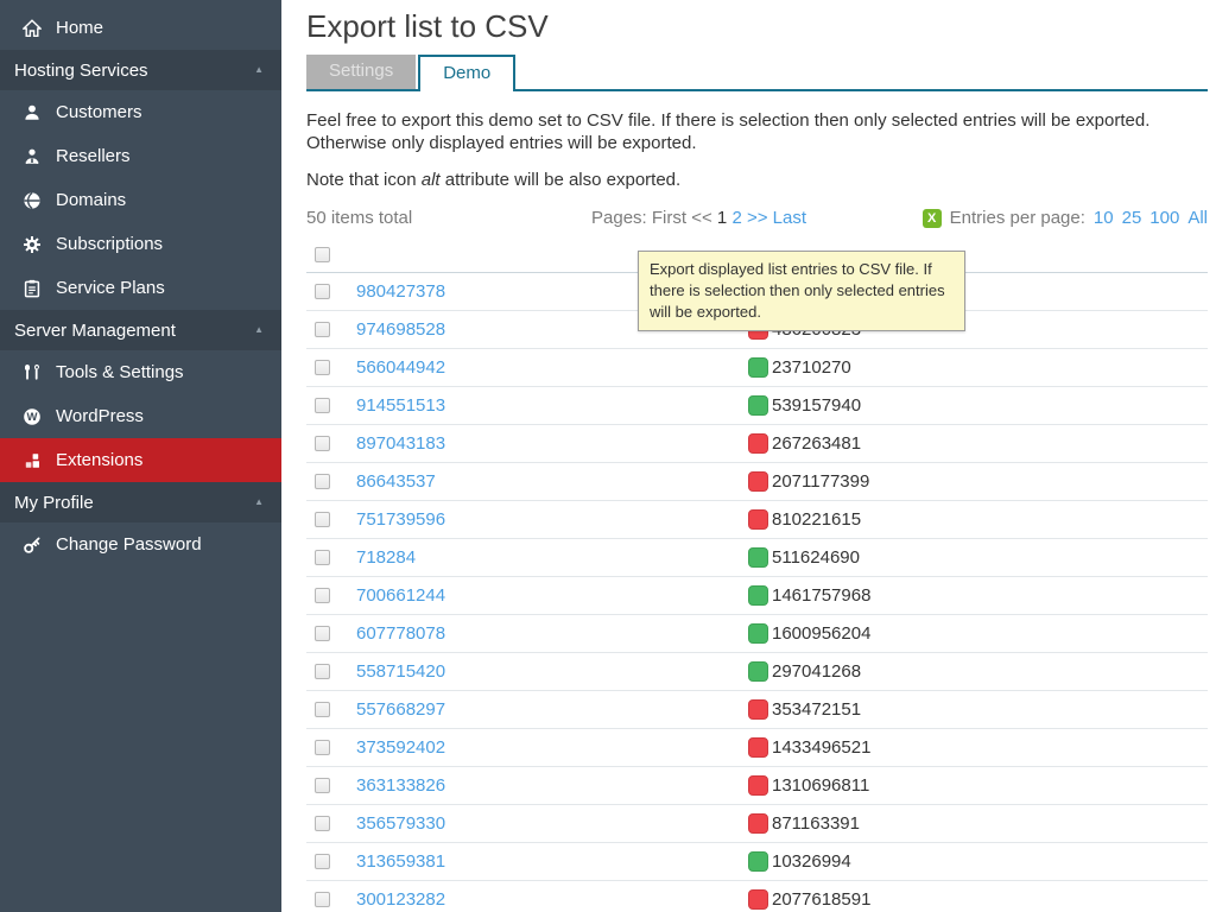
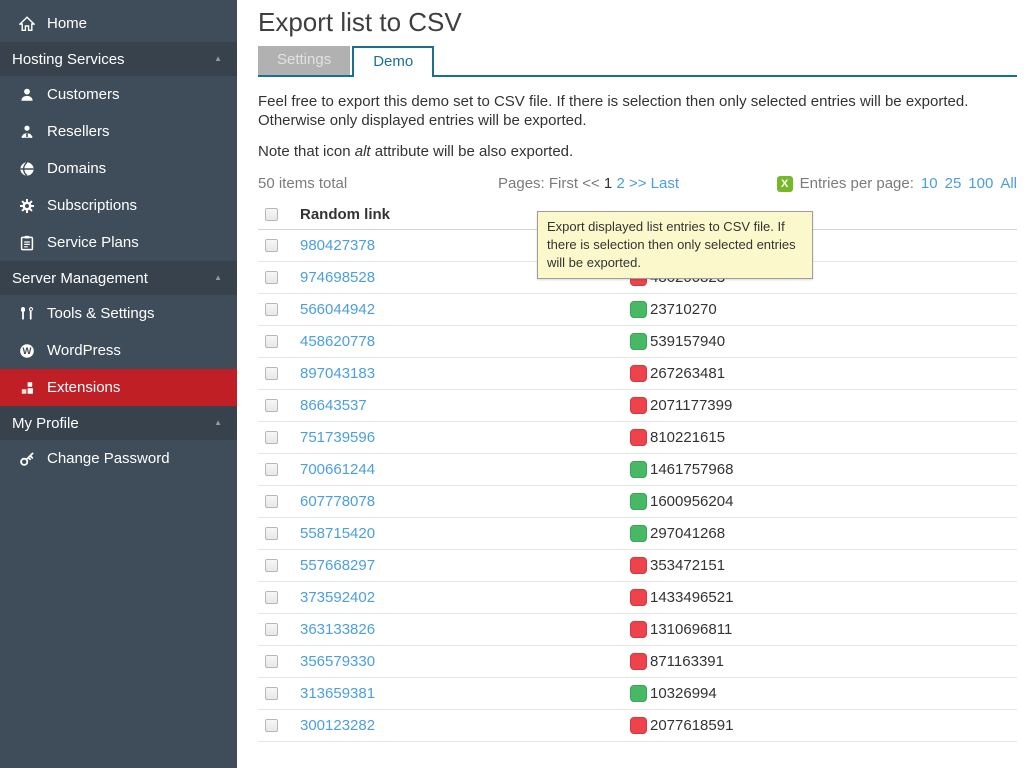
  Home
  Hosting Services
  ▲
  Customers
  Resellers
  Domains
  Subscriptions
  Service Plans
  Server Management
  ▲
  Tools & Settings
  W
  WordPress
  Extensions
  My Profile
  ▲
  Change Password
  Export list to CSV
  Settings
  Demo
  Feel free to export this demo set to CSV file. If there is selection then only selected entries will be exported. Otherwise only displayed entries will be exported.
  Note that icon alt attribute will be also exported.
  50 items total
  Pages: First << 1 2 >> Last
  X
  Entries per page:
  10
  25
  100
  All
+ Random link
  980427378
  974698528
  566044942
  23710270
- 914551513
+ 458620778
  539157940
  897043183
  267263481
  86643537
  2071177399
  751739596
  810221615
- 718284
- 511624690
  700661244
  1461757968
  607778078
  1600956204
  558715420
  297041268
  557668297
  353472151
  373592402
  1433496521
  363133826
  1310696811
  356579330
  871163391
  313659381
  10326994
  300123282
  2077618591
  Export displayed list entries to CSV file. If there is selection then only selected entries will be exported.
